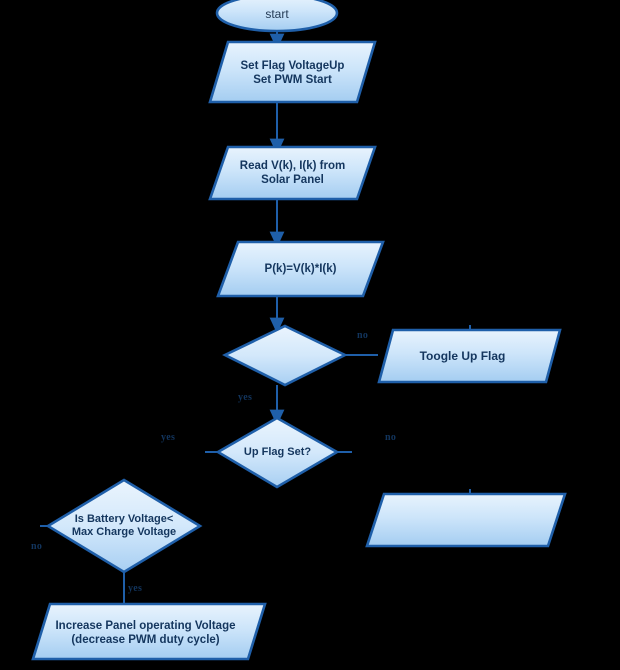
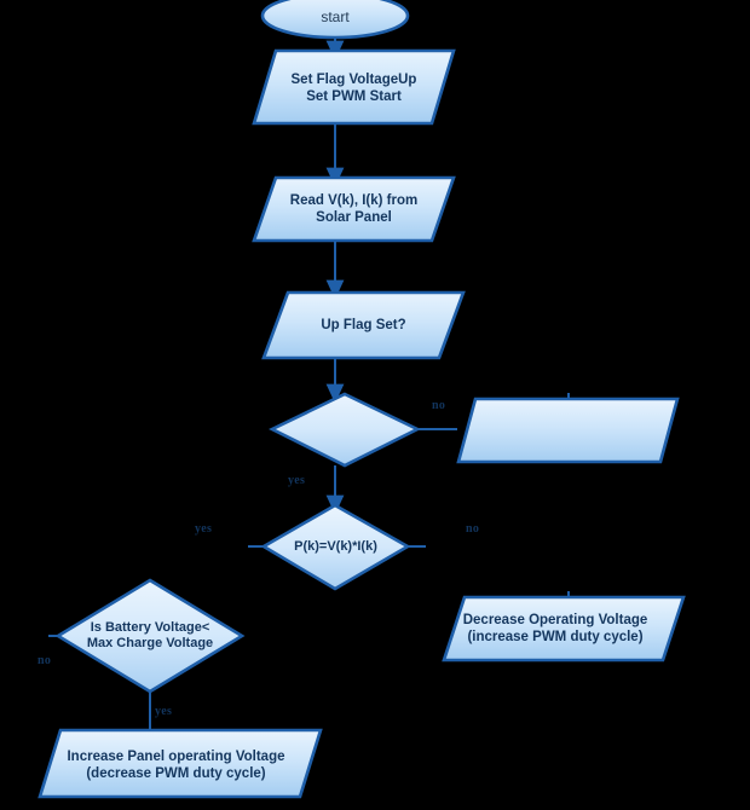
  start
  Set Flag VoltageUp
  Set PWM Start
  Read V(k), I(k) from
  Solar Panel
- P(k)=V(k)*I(k)
+ Up Flag Set?
- Toogle Up Flag
- Up Flag Set?
+ P(k)=V(k)*I(k)
+ Decrease Operating Voltage
+ (increase PWM duty cycle)
  Is Battery Voltage<
  Max Charge Voltage
  Increase Panel operating Voltage
  (decrease PWM duty cycle)
  no
  yes
  yes
  no
  no
  yes
